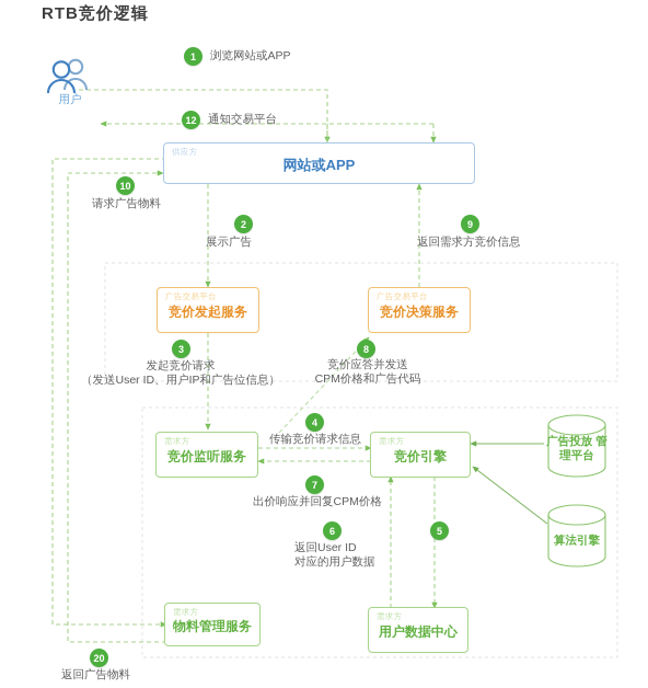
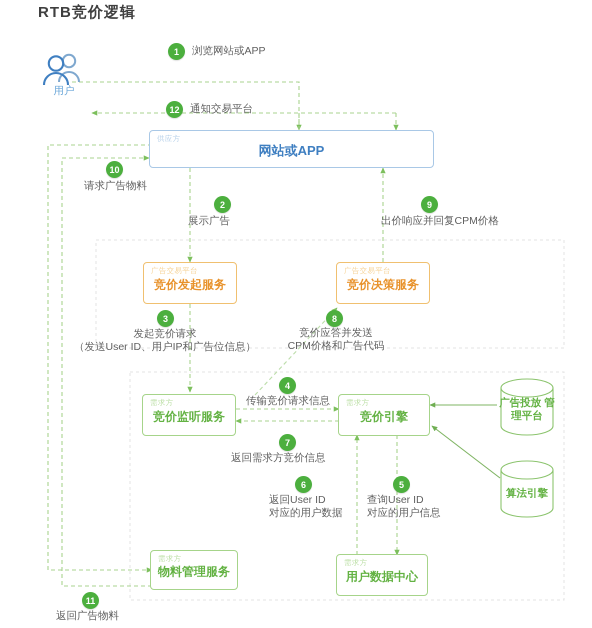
  RTB竞价逻辑
  用户
  供应方
  网站或APP
  广告交易平台
  竞价发起服务
  广告交易平台
  竞价决策服务
  需求方
  竞价监听服务
  需求方
  竞价引擎
  需求方
  用户数据中心
  需求方
  物料管理服务
  广告投放 管理平台
  算法引擎
  1
  浏览网站或APP
  12
  通知交易平台
  10
  请求广告物料
  2
  展示广告
  9
- 返回需求方竞价信息
+ 出价响应并回复CPM价格
  3
  发起竞价请求
  （发送User ID、用户IP和广告位信息）
  8
  竞价应答并发送
  CPM价格和广告代码
  4
  传输竞价请求信息
  7
- 出价响应并回复CPM价格
+ 返回需求方竞价信息
  5
+ 查询User ID
+ 对应的用户信息
  6
  返回User ID
  对应的用户数据
- 20
+ 11
  返回广告物料
